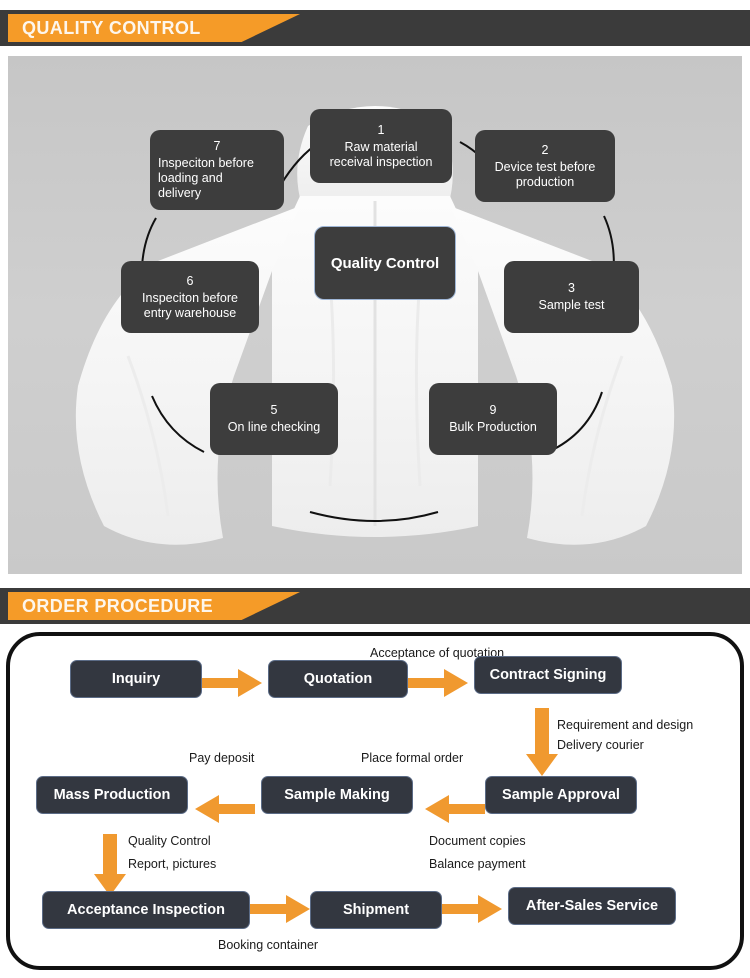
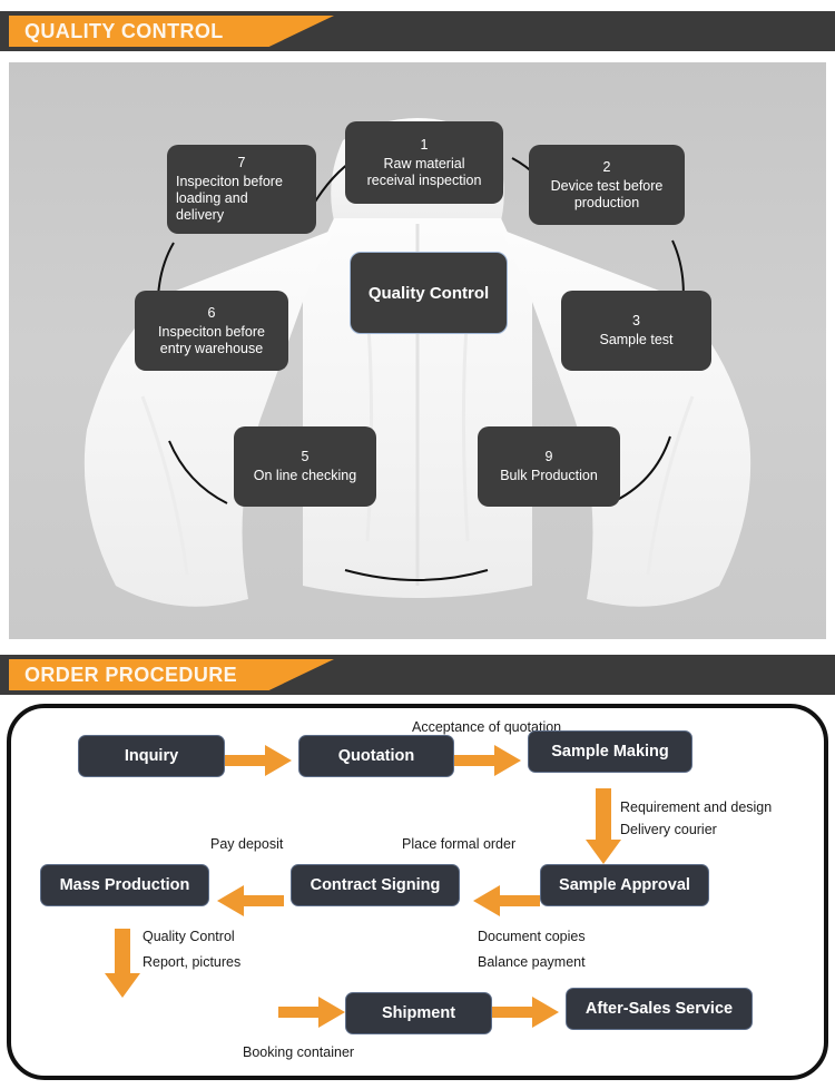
  QUALITY CONTROL
  1
  Raw material
  receival inspection
  2
  Device test before
  production
  3
  Sample test
  9
  Bulk Production
  5
  On line checking
  6
  Inspeciton before
  entry warehouse
  7
  Inspeciton before
  loading and
  delivery
  Quality Control
  ORDER PROCEDURE
  Acceptance of quotation
  Inquiry
  Quotation
- Contract Signing
+ Sample Making
  Requirement and design
  Delivery courier
  Place formal order
  Pay deposit
  Sample Approval
- Sample Making
+ Contract Signing
  Mass Production
  Quality Control
  Report, pictures
  Document copies
  Balance payment
- Acceptance Inspection
  Shipment
  After-Sales Service
  Booking container
